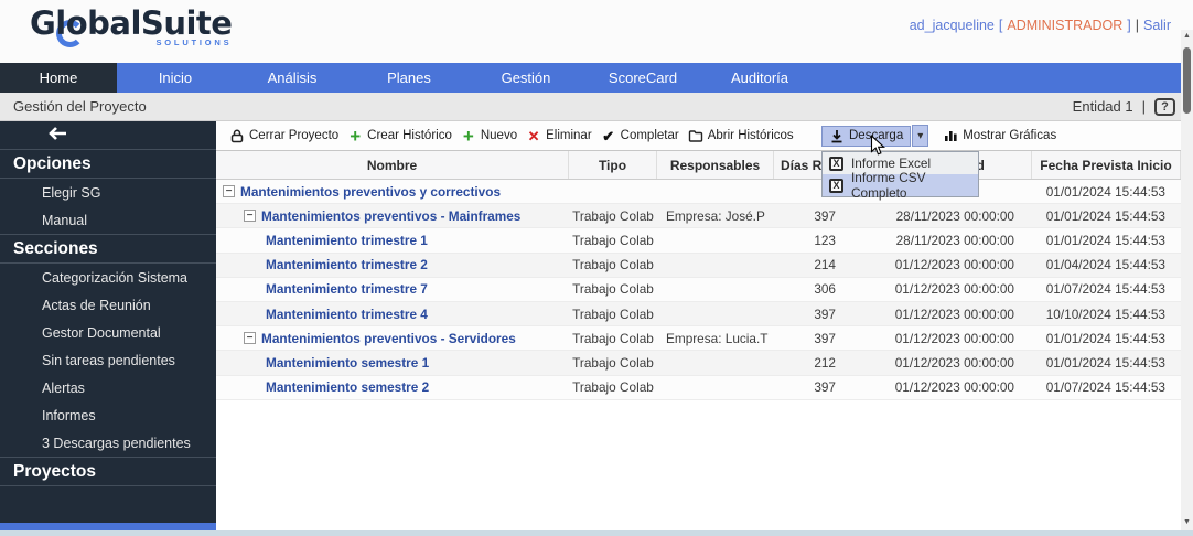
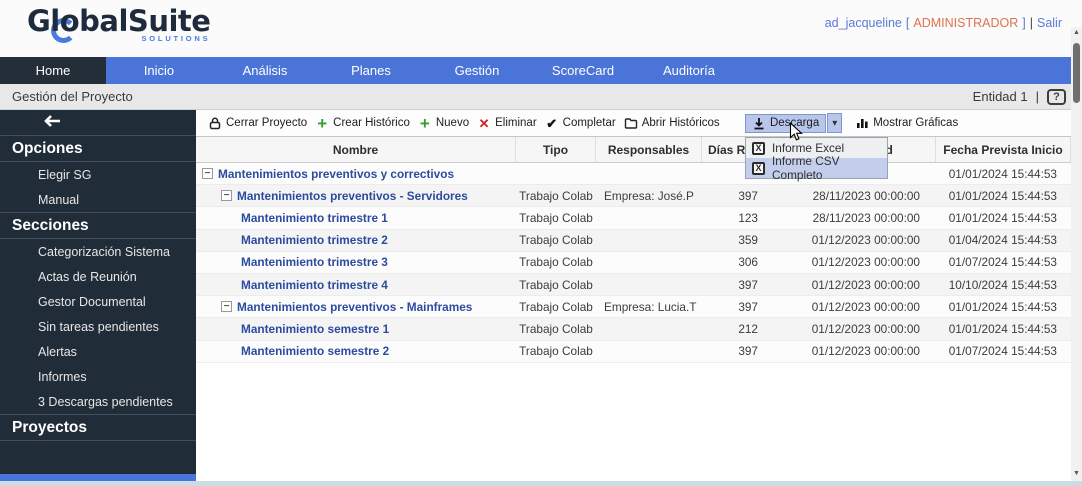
  GlobalSuite
  SOLUTIONS
  ad_jacqueline
  [
  ADMINISTRADOR
  ]
  |
  Salir
  Home
  Inicio
  Análisis
  Planes
  Gestión
  ScoreCard
  Auditoría
  Gestión del Proyecto
  Entidad 1
  |
  ?
  Opciones
  Elegir SG
  Manual
  Secciones
  Categorización Sistema
  Actas de Reunión
  Gestor Documental
  Sin tareas pendientes
  Alertas
  Informes
  3 Descargas pendientes
  Proyectos
  Cerrar Proyecto
  +
  Crear Histórico
  +
  Nuevo
  ✕
  Eliminar
  ✔
  Completar
  Abrir Históricos
  Descarga
  ▾
  Mostrar Gráficas
  Nombre
  Tipo
  Responsables
  Fecha Prevista Inicio
  −
  Mantenimientos preventivos y correctivos
  01/01/2024 15:44:53
  −
- Mantenimientos preventivos - Mainframes
+ Mantenimientos preventivos - Servidores
  Trabajo Colab
  Empresa: José.P
  397
  28/11/2023 00:00:00
  01/01/2024 15:44:53
  Mantenimiento trimestre 1
  Trabajo Colab
  123
  28/11/2023 00:00:00
  01/01/2024 15:44:53
  Mantenimiento trimestre 2
  Trabajo Colab
- 214
+ 359
  01/12/2023 00:00:00
  01/04/2024 15:44:53
- Mantenimiento trimestre 7
+ Mantenimiento trimestre 3
  Trabajo Colab
  306
  01/12/2023 00:00:00
  01/07/2024 15:44:53
  Mantenimiento trimestre 4
  Trabajo Colab
  397
  01/12/2023 00:00:00
  10/10/2024 15:44:53
  −
- Mantenimientos preventivos - Servidores
+ Mantenimientos preventivos - Mainframes
  Trabajo Colab
  Empresa: Lucia.T
  397
  01/12/2023 00:00:00
  01/01/2024 15:44:53
  Mantenimiento semestre 1
  Trabajo Colab
  212
  01/12/2023 00:00:00
  01/01/2024 15:44:53
  Mantenimiento semestre 2
  Trabajo Colab
  397
  01/12/2023 00:00:00
  01/07/2024 15:44:53
  X
  Informe Excel
  X
  Informe CSV Completo
